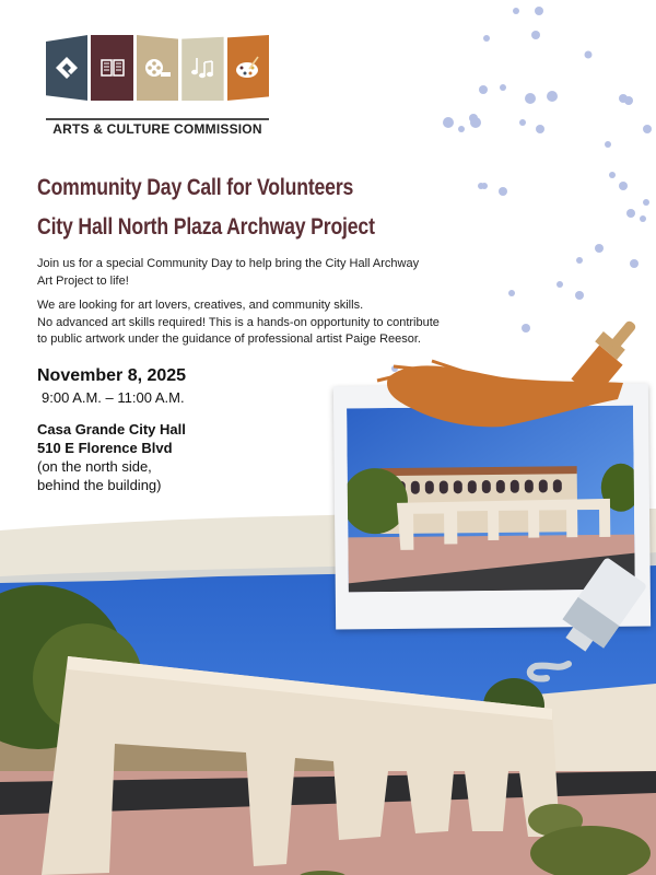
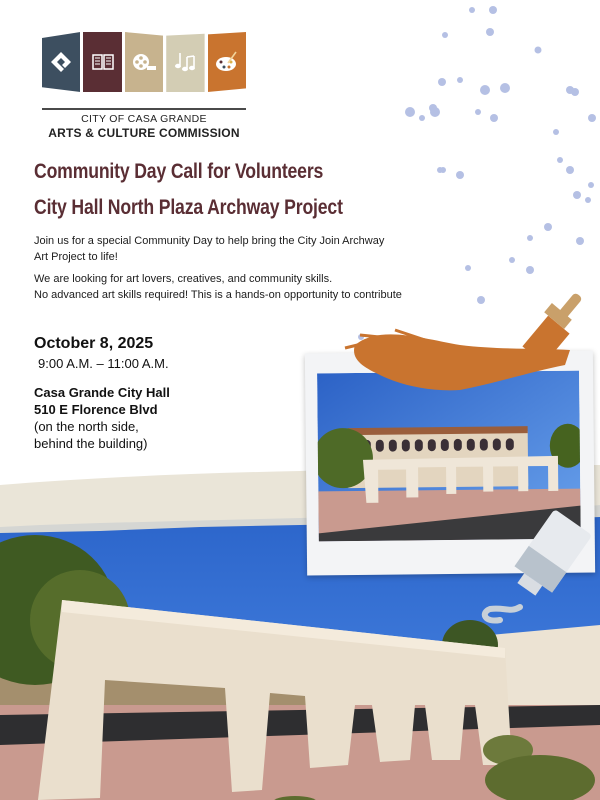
+ CITY OF CASA GRANDE
  ARTS & CULTURE COMMISSION
  Community Day Call for Volunteers
  City Hall North Plaza Archway Project
- Join us for a special Community Day to help bring the City Hall Archway
+ Join us for a special Community Day to help bring the City Join Archway
  Art Project to life!
  We are looking for art lovers, creatives, and community skills.
  No advanced art skills required! This is a hands-on opportunity to contribute
- to public artwork under the guidance of professional artist Paige Reesor.
- November 8, 2025
+ October 8, 2025
  9:00 A.M. – 11:00 A.M.
  Casa Grande City Hall
  510 E Florence Blvd
  (on the north side,
  behind the building)
